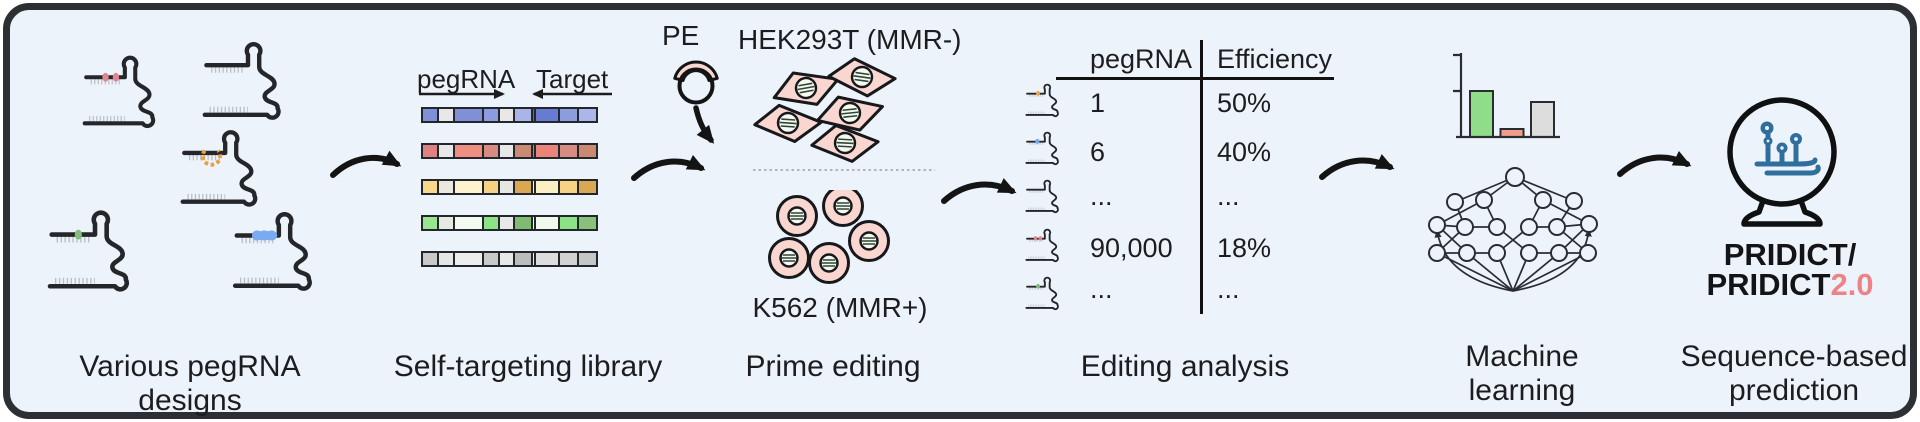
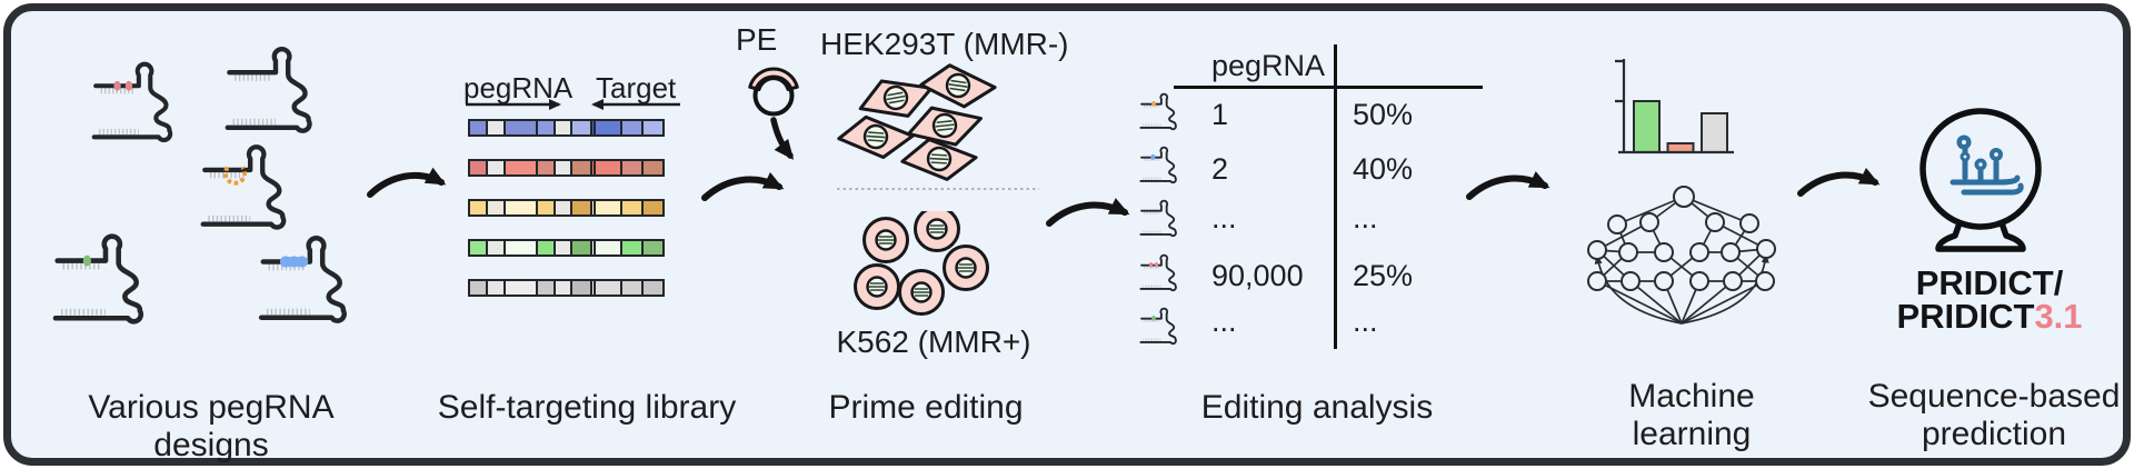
  pegRNA
  Target
  PE
  HEK293T (MMR-)
  K562 (MMR+)
  pegRNA
- Efficiency
  1
  50%
- 6
+ 2
  40%
  ...
  ...
  90,000
- 18%
+ 25%
  ...
  ...
  PRIDICT/
- PRIDICT2.0
+ PRIDICT3.1
  Various pegRNA designs
  Self-targeting library
  Prime editing
  Editing analysis
  Machine learning
  Sequence-based prediction
